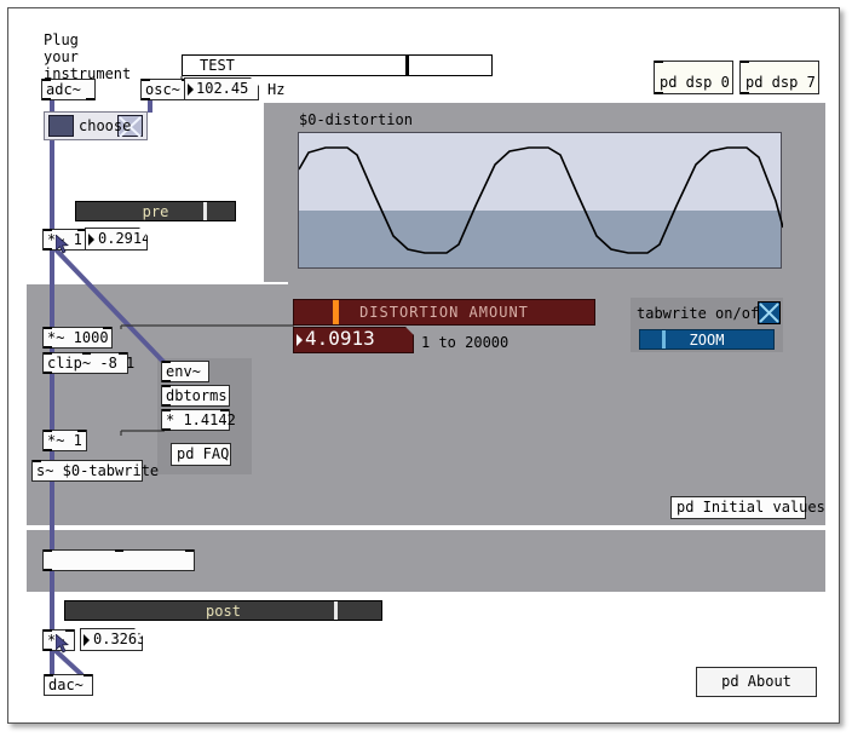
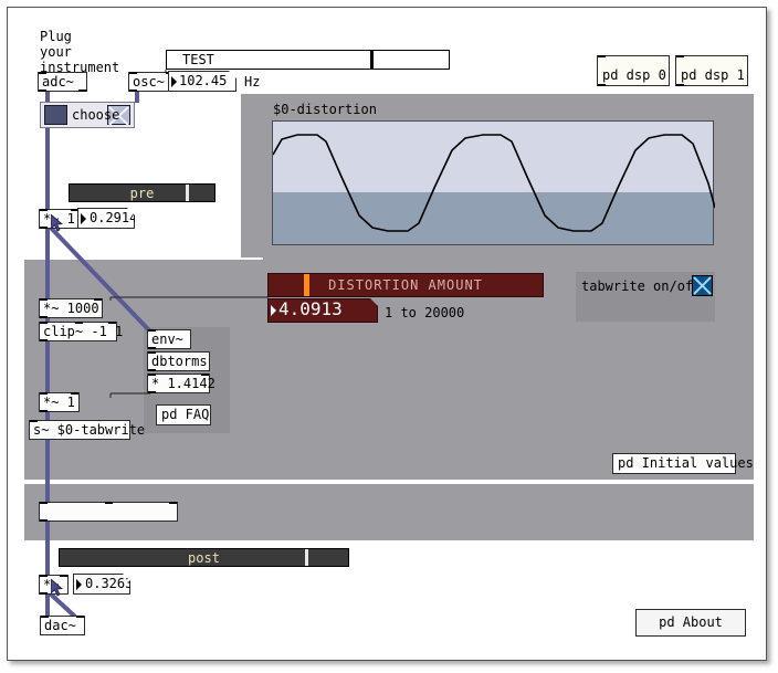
  Plug
  your
  instrument
  adc~
  osc~
  TEST
  102.45
  Hz
  pd dsp 0
- pd dsp 7
+ pd dsp 1
  choose
  $0-distortion
  pre
  0.2914
  DISTORTION AMOUNT
  4.0913
  1 to 20000
  tabwrite on/of
- ZOOM
  *~ 1000
- clip~ -8 1
+ clip~ -1 1
  env~
  dbtorms
  * 1.4142
  pd FAQ
  *~ 1
  s~ $0-tabwrite
  pd Initial values
  post
  0.3263
  dac~
  pd About
